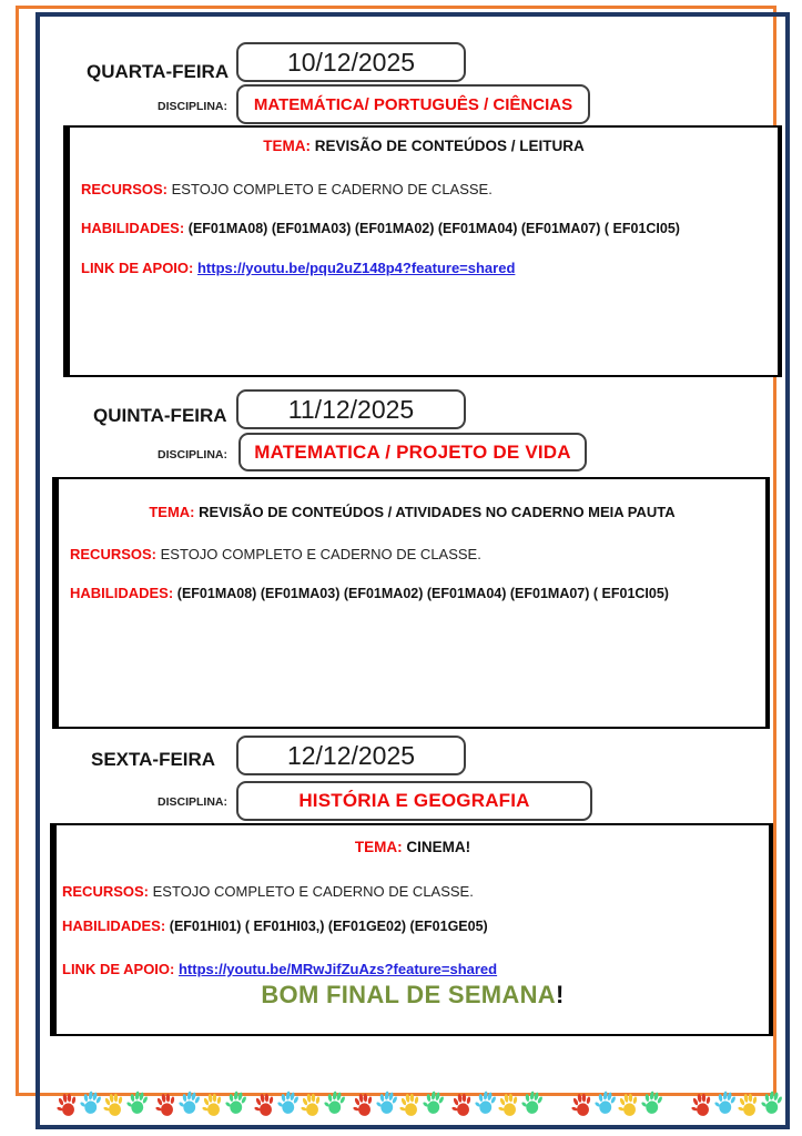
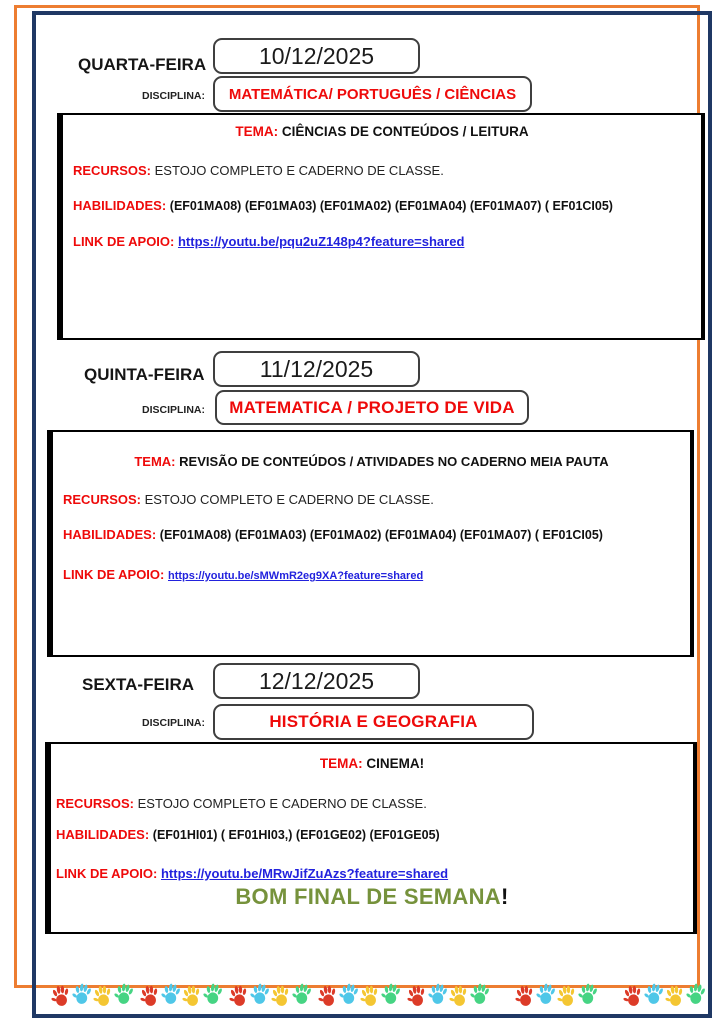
  QUARTA-FEIRA
  10/12/2025
  DISCIPLINA:
  MATEMÁTICA/ PORTUGUÊS / CIÊNCIAS
- TEMA: REVISÃO DE CONTEÚDOS / LEITURA
+ TEMA: CIÊNCIAS DE CONTEÚDOS / LEITURA
  RECURSOS: ESTOJO COMPLETO E CADERNO DE CLASSE.
  HABILIDADES: (EF01MA08) (EF01MA03) (EF01MA02) (EF01MA04) (EF01MA07) ( EF01CI05)
  LINK DE APOIO: https://youtu.be/pqu2uZ148p4?feature=shared
  QUINTA-FEIRA
  11/12/2025
  DISCIPLINA:
  MATEMATICA / PROJETO DE VIDA
  TEMA: REVISÃO DE CONTEÚDOS / ATIVIDADES NO CADERNO MEIA PAUTA
  RECURSOS: ESTOJO COMPLETO E CADERNO DE CLASSE.
  HABILIDADES: (EF01MA08) (EF01MA03) (EF01MA02) (EF01MA04) (EF01MA07) ( EF01CI05)
+ LINK DE APOIO: https://youtu.be/sMWmR2eg9XA?feature=shared
  SEXTA-FEIRA
  12/12/2025
  DISCIPLINA:
  HISTÓRIA E GEOGRAFIA
  TEMA: CINEMA!
  RECURSOS: ESTOJO COMPLETO E CADERNO DE CLASSE.
  HABILIDADES: (EF01HI01) ( EF01HI03,) (EF01GE02) (EF01GE05)
  LINK DE APOIO: https://youtu.be/MRwJifZuAzs?feature=shared
  BOM FINAL DE SEMANA!
